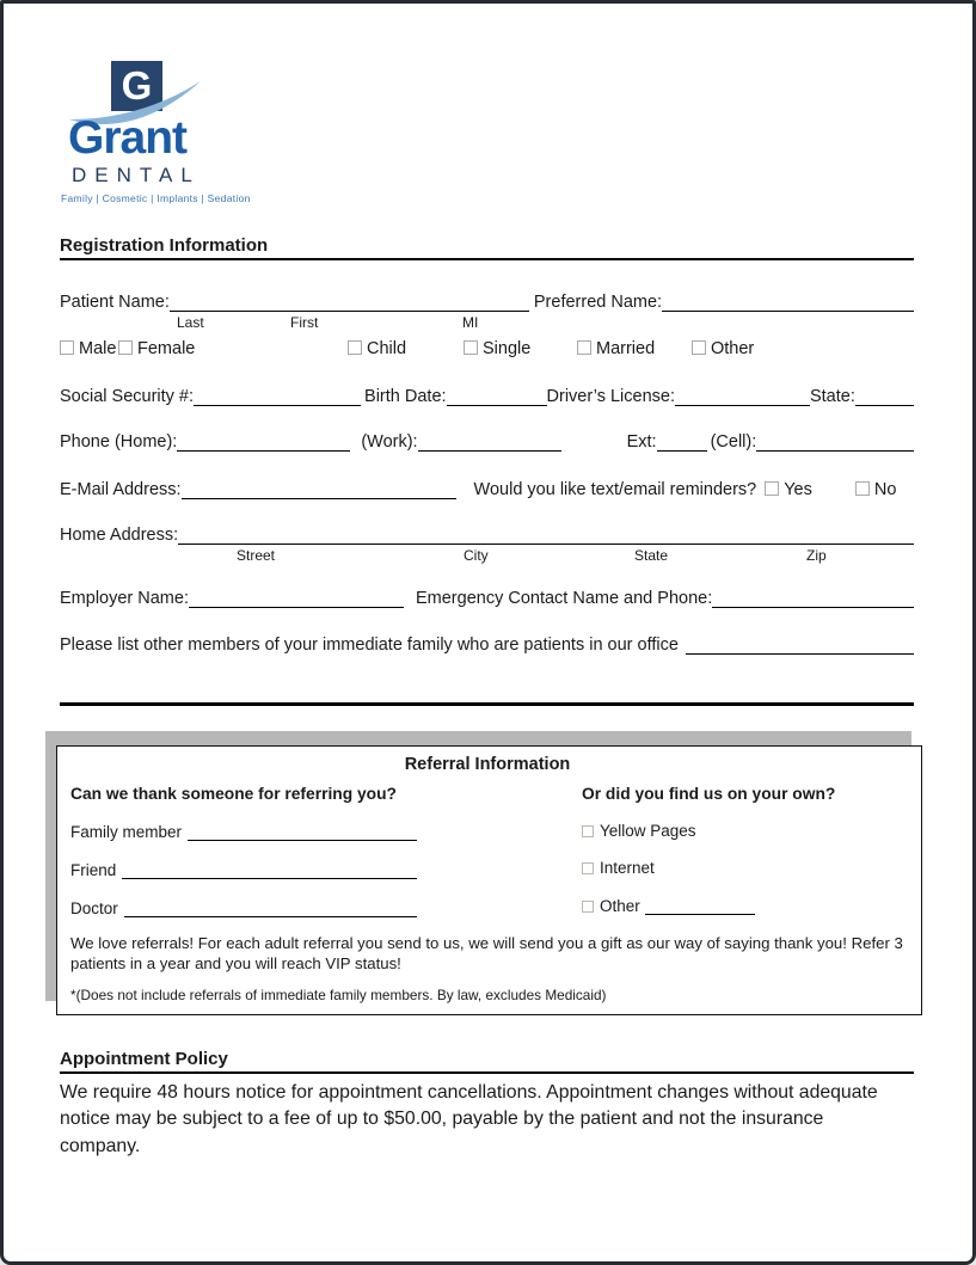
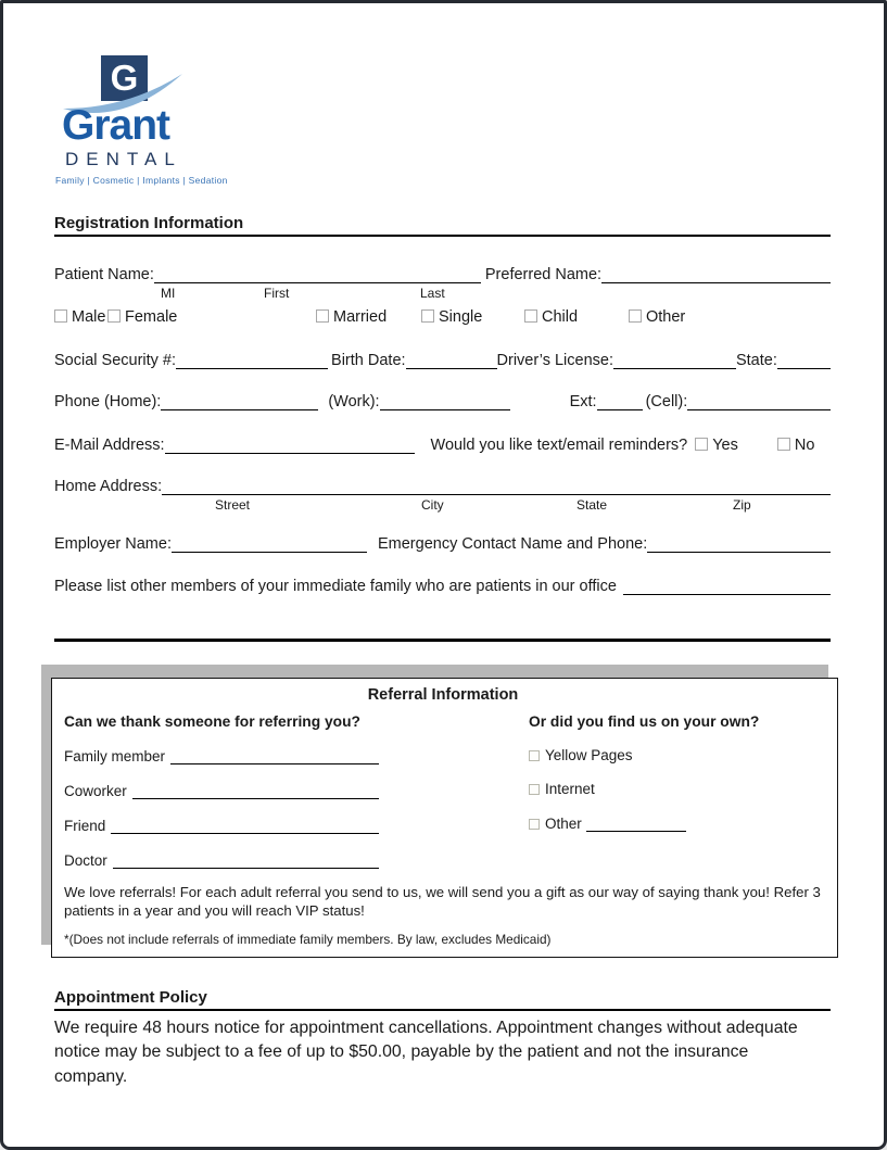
  G
  Grant
  DENTAL
  Family | Cosmetic | Implants | Sedation
  Registration Information
  Patient Name:
  Preferred Name:
- Last
+ MI
  First
- MI
+ Last
  Male
  Female
- Child
+ Married
  Single
- Married
+ Child
  Other
  Social Security #:
  Birth Date:
  Driver’s License:
  State:
  Phone (Home):
  (Work):
  Ext:
  (Cell):
  E-Mail Address:
  Would you like text/email reminders?
  Yes
  No
  Home Address:
  Street
  City
  State
  Zip
  Employer Name:
  Emergency Contact Name and Phone:
  Please list other members of your immediate family who are patients in our office
  Referral Information
  Can we thank someone for referring you?
  Family member
+ Coworker
  Friend
  Doctor
  Or did you find us on your own?
  Yellow Pages
  Internet
  Other
  We love referrals! For each adult referral you send to us, we will send you a gift as our way of saying thank you! Refer 3 patients in a year and you will reach VIP status!
  *(Does not include referrals of immediate family members. By law, excludes Medicaid)
  Appointment Policy
  We require 48 hours notice for appointment cancellations. Appointment changes without adequate notice may be subject to a fee of up to $50.00, payable by the patient and not the insurance company.
